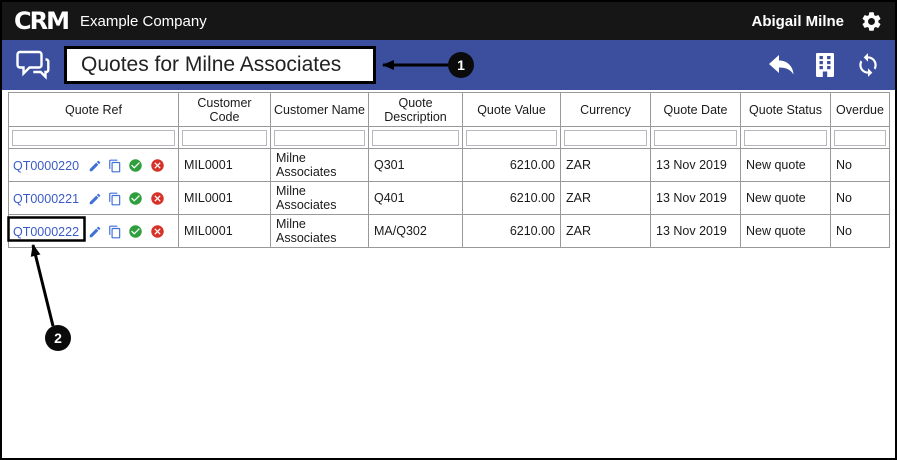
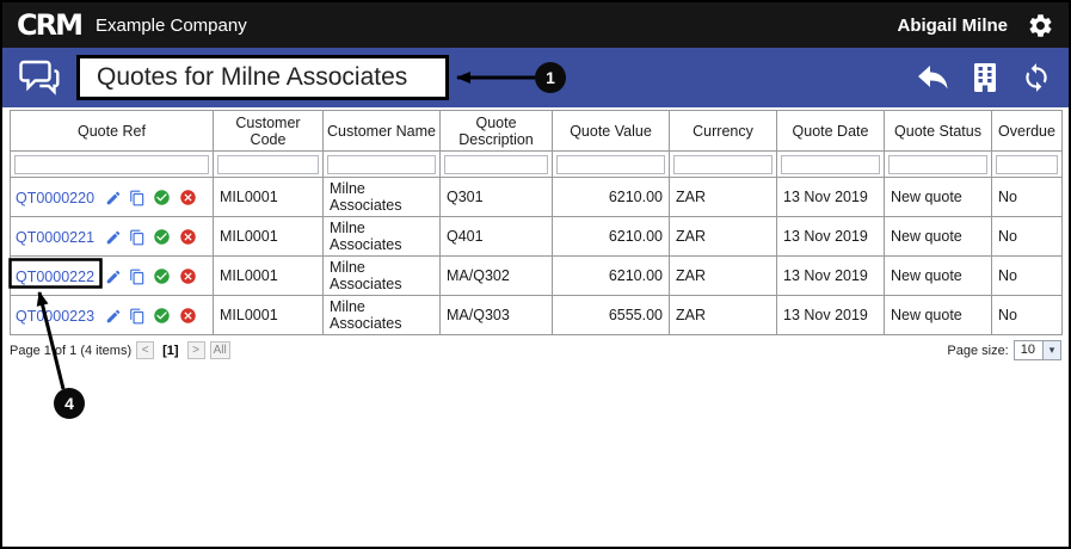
  CRM
  Example Company
  Abigail Milne
  Quotes for Milne Associates
  Quote Ref	Customer Code	Customer Name	Quote Description	Quote Value	Currency	Quote Date	Quote Status	Overdue
  QT0000220	MIL0001	Milne Associates	Q301	6210.00	ZAR	13 Nov 2019	New quote	No
  QT0000221	MIL0001	Milne Associates	Q401	6210.00	ZAR	13 Nov 2019	New quote	No
  QT0000222	MIL0001	Milne Associates	MA/Q302	6210.00	ZAR	13 Nov 2019	New quote	No
+ QT0000223	MIL0001	Milne Associates	MA/Q303	6555.00	ZAR	13 Nov 2019	New quote	No
+ Page 1 of 1 (4 items)
+ <
+ [1]
+ >
+ All
+ Page size:
+ 10
+ ▾
  1
- 2
+ 4
